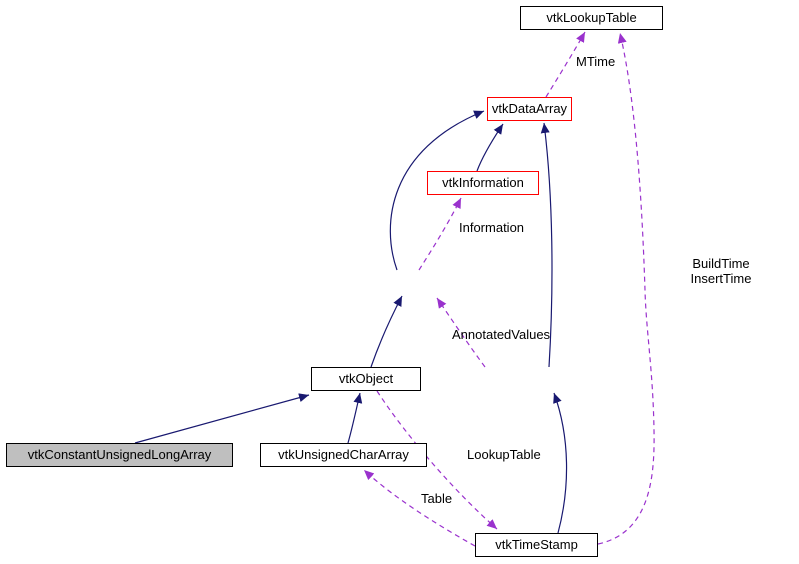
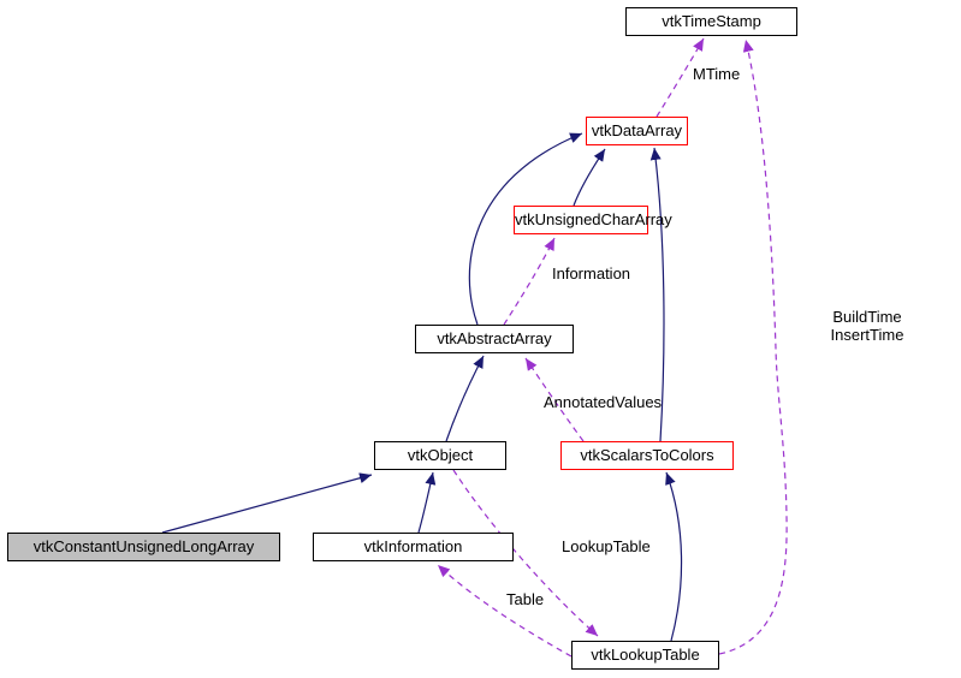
- vtkLookupTable
+ vtkTimeStamp
  vtkDataArray
- vtkInformation
+ vtkUnsignedCharArray
+ vtkAbstractArray
  vtkObject
+ vtkScalarsToColors
  vtkConstantUnsignedLongArray
- vtkUnsignedCharArray
+ vtkInformation
- vtkTimeStamp
+ vtkLookupTable
  MTime
  Information
  AnnotatedValues
  BuildTime
  InsertTime
  LookupTable
  Table
